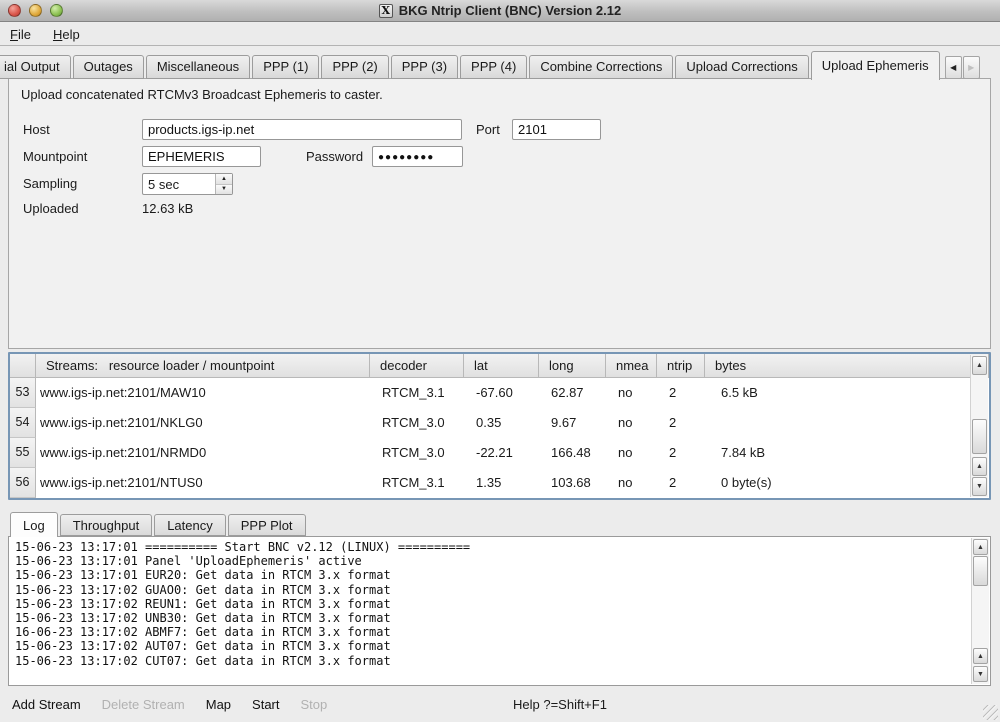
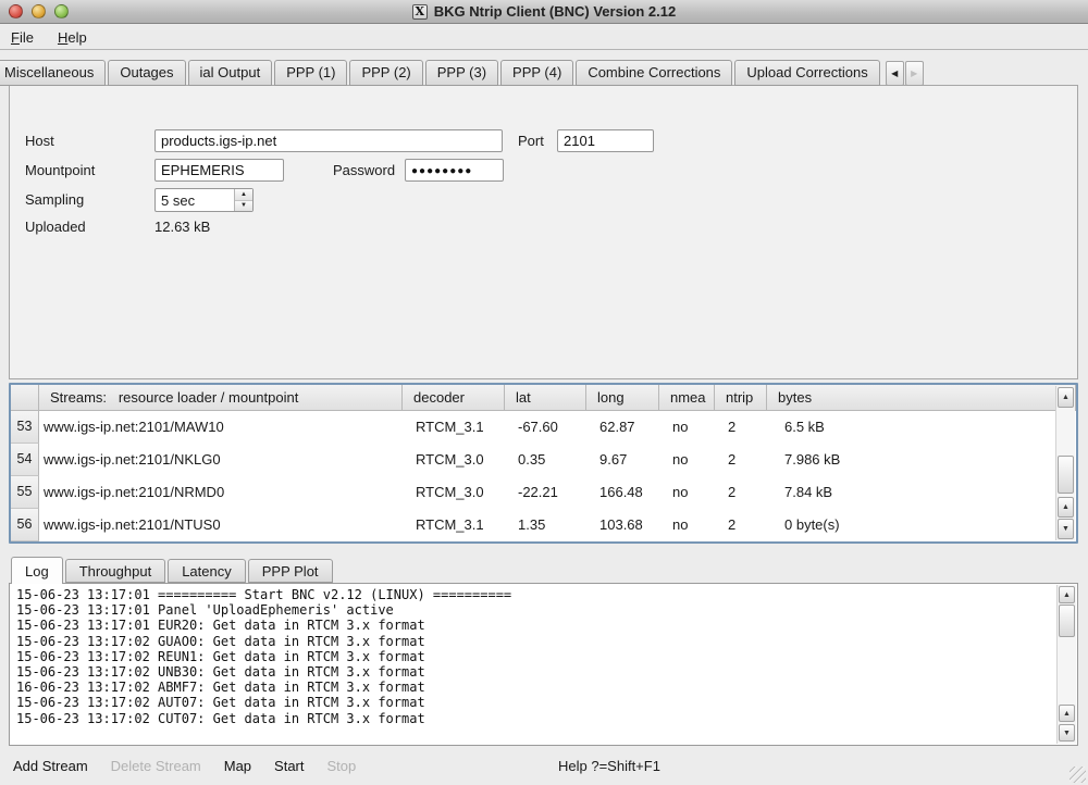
  X
  BKG Ntrip Client (BNC) Version 2.12
  File
  Help
- ial Output
+ Miscellaneous
  Outages
- Miscellaneous
+ ial Output
  PPP (1)
  PPP (2)
  PPP (3)
  PPP (4)
  Combine Corrections
  Upload Corrections
- Upload Ephemeris
  ◀
  ▶
- Upload concatenated RTCMv3 Broadcast Ephemeris to caster.
  Host
  products.igs-ip.net
  Port
  2101
  Mountpoint
  EPHEMERIS
  Password
  ●●●●●●●●
  Sampling
  5 sec
  Uploaded
  12.63 kB
  Streams: resource loader / mountpoint
  decoder
  lat
  long
  nmea
  ntrip
  bytes
  53
  www.igs-ip.net:2101/MAW10
  RTCM_3.1
  -67.60
  62.87
  no
  2
  6.5 kB
  54
  www.igs-ip.net:2101/NKLG0
  RTCM_3.0
  0.35
  9.67
  no
  2
+ 7.986 kB
  55
  www.igs-ip.net:2101/NRMD0
  RTCM_3.0
  -22.21
  166.48
  no
  2
  7.84 kB
  56
  www.igs-ip.net:2101/NTUS0
  RTCM_3.1
  1.35
  103.68
  no
  2
  0 byte(s)
  Log
  Throughput
  Latency
  PPP Plot
  15-06-23 13:17:01 ========== Start BNC v2.12 (LINUX) ==========
  15-06-23 13:17:01 Panel 'UploadEphemeris' active
  15-06-23 13:17:01 EUR20: Get data in RTCM 3.x format
  15-06-23 13:17:02 GUAO0: Get data in RTCM 3.x format
  15-06-23 13:17:02 REUN1: Get data in RTCM 3.x format
  15-06-23 13:17:02 UNB30: Get data in RTCM 3.x format
  16-06-23 13:17:02 ABMF7: Get data in RTCM 3.x format
  15-06-23 13:17:02 AUT07: Get data in RTCM 3.x format
  15-06-23 13:17:02 CUT07: Get data in RTCM 3.x format
  Add Stream
  Delete Stream
  Map
  Start
  Stop
  Help ?=Shift+F1
